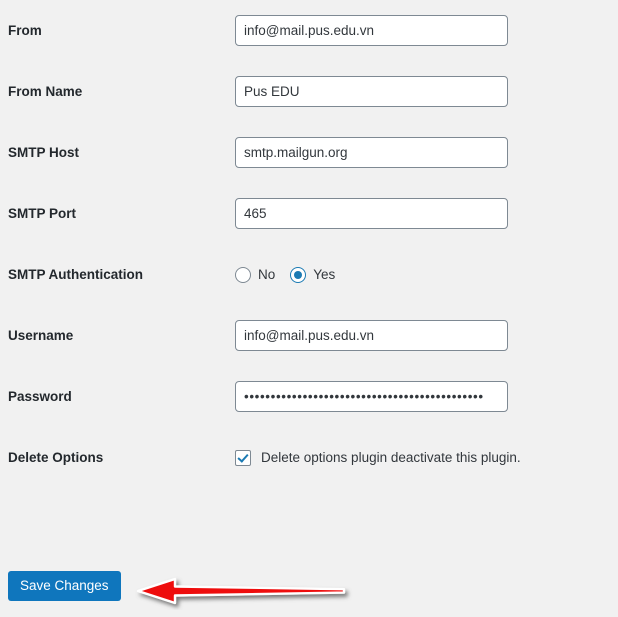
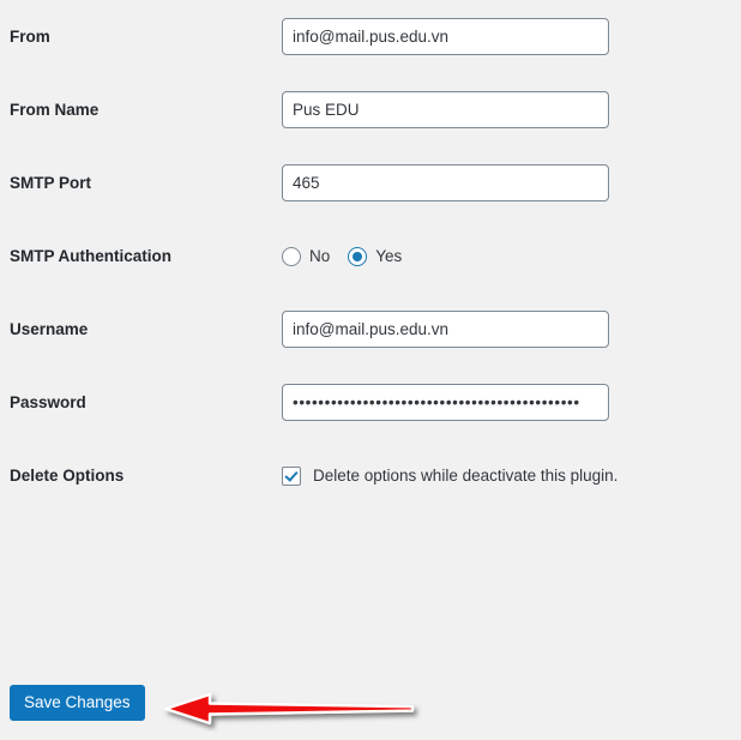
  From	info@mail.pus.edu.vn
  From Name	Pus EDU
- SMTP Host	smtp.mailgun.org
  SMTP Port	465
  SMTP Authentication	No Yes
  Username	info@mail.pus.edu.vn
  Password	•••••••••••••••••••••••••••••••••••••••••••••
- Delete Options	Delete options plugin deactivate this plugin.
+ Delete Options	Delete options while deactivate this plugin.
  Save Changes
